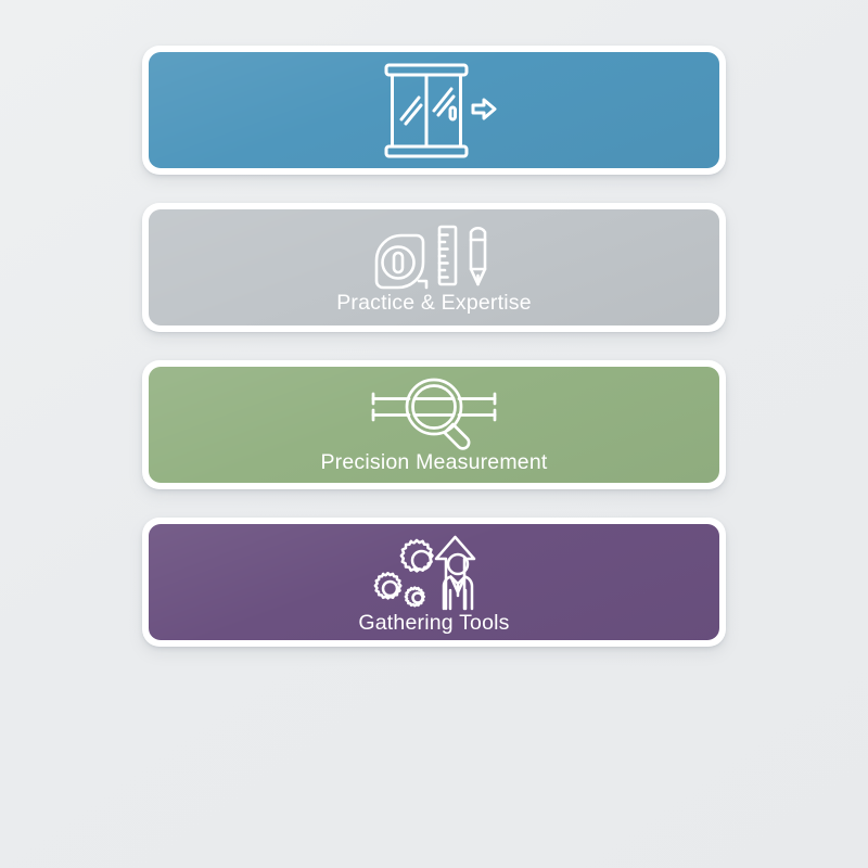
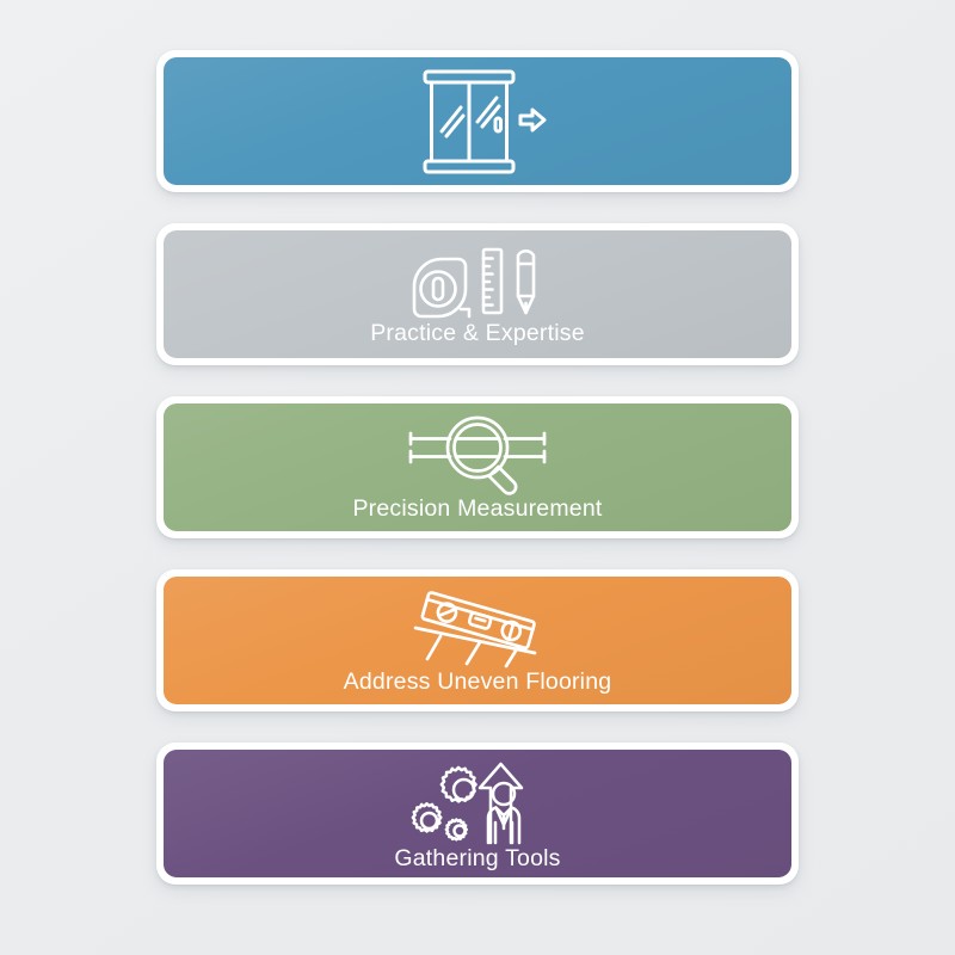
  Practice & Expertise
  Precision Measurement
+ Address Uneven Flooring
  Gathering Tools
